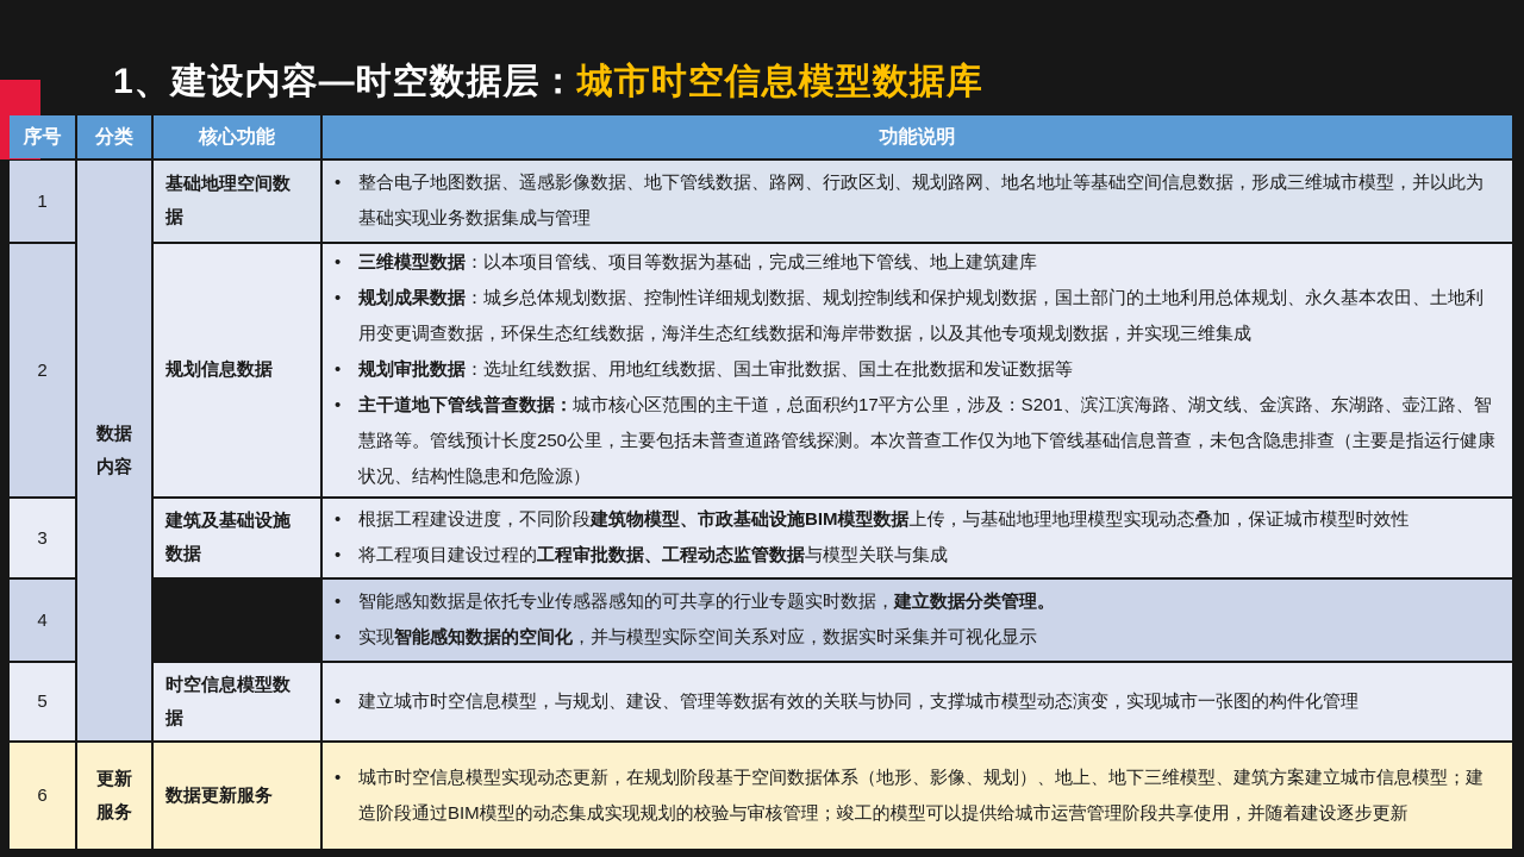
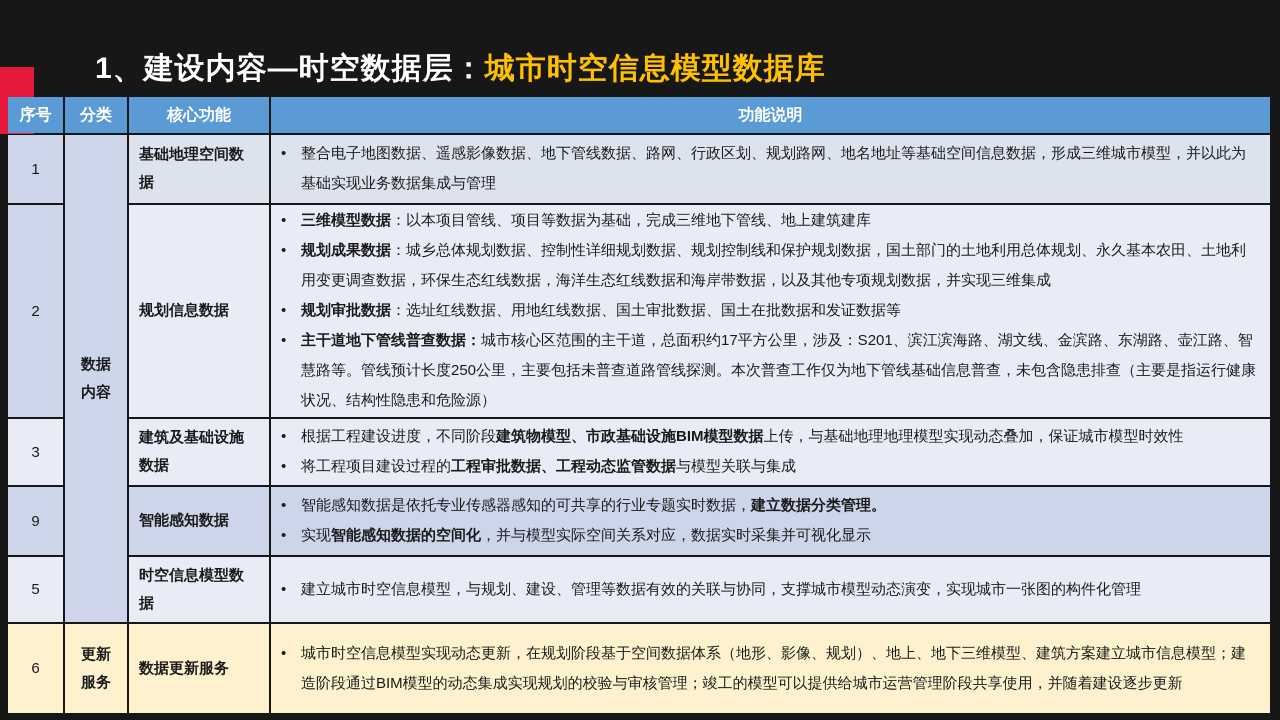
  1、建设内容—时空数据层：城市时空信息模型数据库
  序号
  分类
  核心功能
  功能说明
  数据内容
  更新服务
  1
  基础地理空间数据
  •
  整合电子地图数据、遥感影像数据、地下管线数据、路网、行政区划、规划路网、地名地址等基础空间信息数据，形成三维城市模型，并以此为基础实现业务数据集成与管理
  2
  规划信息数据
  •
  三维模型数据：以本项目管线、项目等数据为基础，完成三维地下管线、地上建筑建库
  •
  规划成果数据：城乡总体规划数据、控制性详细规划数据、规划控制线和保护规划数据，国土部门的土地利用总体规划、永久基本农田、土地利用变更调查数据，环保生态红线数据，海洋生态红线数据和海岸带数据，以及其他专项规划数据，并实现三维集成
  •
  规划审批数据：选址红线数据、用地红线数据、国土审批数据、国土在批数据和发证数据等
  •
  主干道地下管线普查数据：城市核心区范围的主干道，总面积约17平方公里，涉及：S201、滨江滨海路、湖文线、金滨路、东湖路、壶江路、智慧路等。管线预计长度250公里，主要包括未普查道路管线探测。本次普查工作仅为地下管线基础信息普查，未包含隐患排查（主要是指运行健康状况、结构性隐患和危险源）
  3
  建筑及基础设施数据
  •
  根据工程建设进度，不同阶段建筑物模型、市政基础设施BIM模型数据上传，与基础地理地理模型实现动态叠加，保证城市模型时效性
  •
  将工程项目建设过程的工程审批数据、工程动态监管数据与模型关联与集成
- 4
+ 9
+ 智能感知数据
  •
  智能感知数据是依托专业传感器感知的可共享的行业专题实时数据，建立数据分类管理。
  •
  实现智能感知数据的空间化，并与模型实际空间关系对应，数据实时采集并可视化显示
  5
  时空信息模型数据
  •
  建立城市时空信息模型，与规划、建设、管理等数据有效的关联与协同，支撑城市模型动态演变，实现城市一张图的构件化管理
  6
  数据更新服务
  •
  城市时空信息模型实现动态更新，在规划阶段基于空间数据体系（地形、影像、规划）、地上、地下三维模型、建筑方案建立城市信息模型；建造阶段通过BIM模型的动态集成实现规划的校验与审核管理；竣工的模型可以提供给城市运营管理阶段共享使用，并随着建设逐步更新
